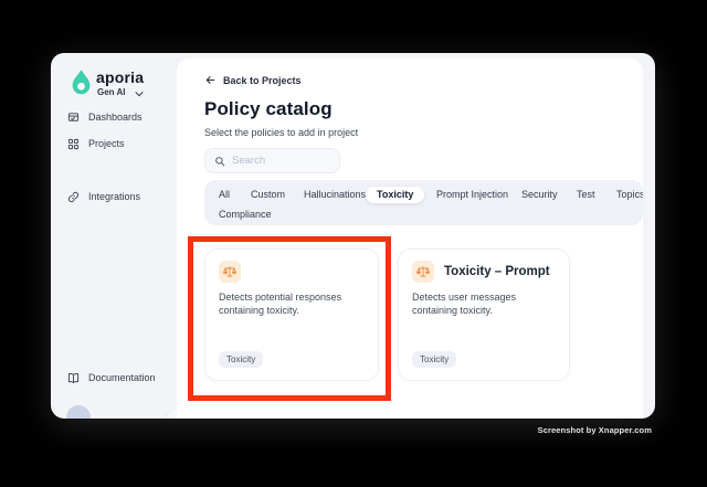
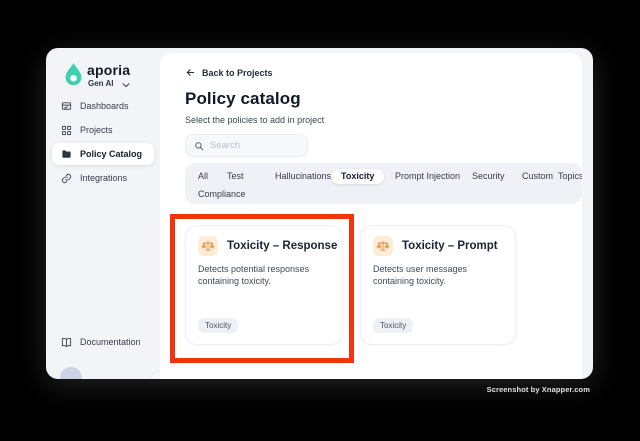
  aporia
  Gen AI
  Dashboards
  Projects
+ Policy Catalog
  Integrations
  Documentation
  Back to Projects
  Policy catalog
  Select the policies to add in project
  Search
  All
- Custom
+ Test
  Hallucinations
  Toxicity
  Prompt Injection
  Security
- Test
+ Custom
  Topics
  Compliance
+ Toxicity – Response
  Detects potential responses containing toxicity.
  Toxicity
  Toxicity – Prompt
  Detects user messages containing toxicity.
  Toxicity
  Screenshot by Xnapper.com
